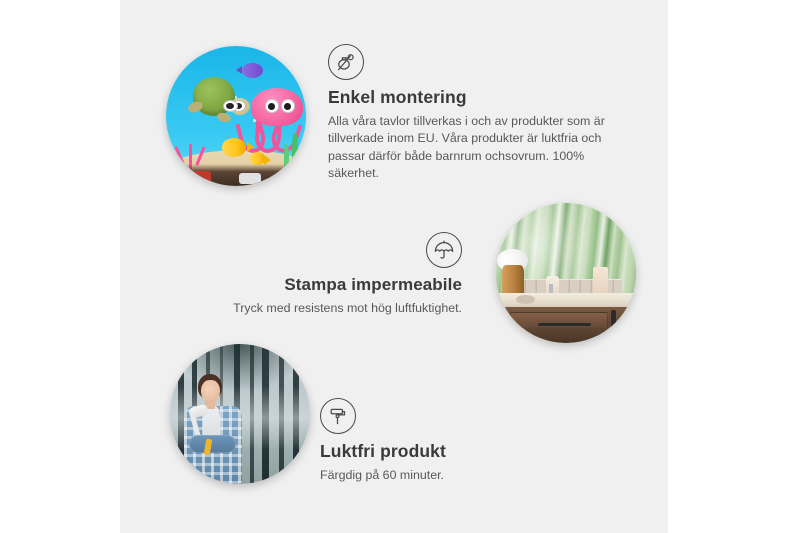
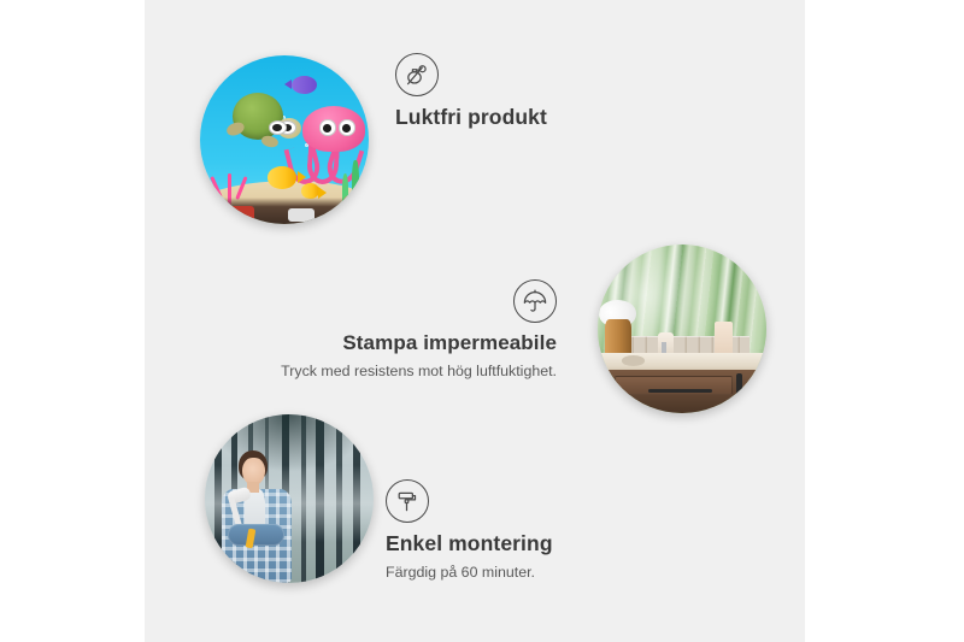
- Enkel montering
+ Luktfri produkt
- Alla våra tavlor tillverkas i och av produkter som är tillverkade inom EU. Våra produkter är luktfria och passar därför både barnrum ochsovrum. 100% säkerhet.
  Stampa impermeabile
  Tryck med resistens mot hög luftfuktighet.
- Luktfri produkt
+ Enkel montering
  Färgdig på 60 minuter.
